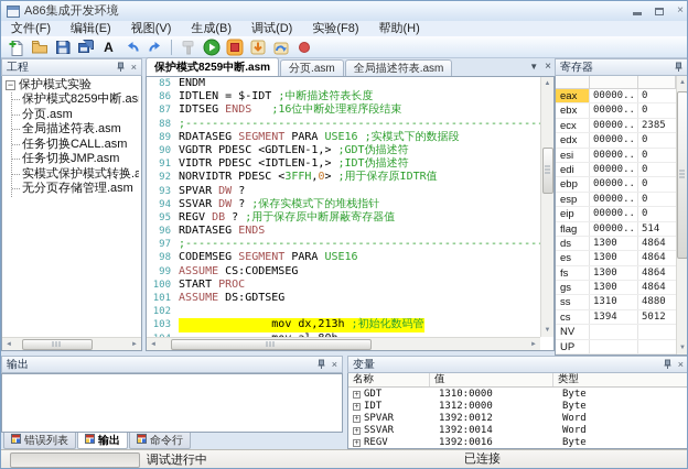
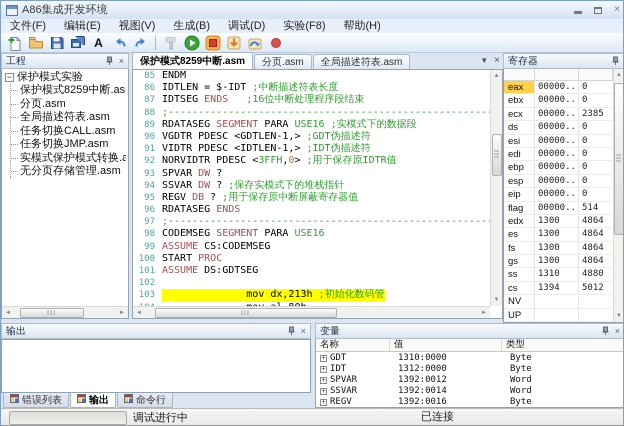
  A86集成开发环境
  ×
  文件(F)
  编辑(E)
  视图(V)
  生成(B)
  调试(D)
  实验(F8)
  帮助(H)
  A
  工程
  ×
  −
  保护模式实验
  保护模式8259中断.as
  分页.asm
  全局描述符表.asm
  任务切换CALL.asm
  任务切换JMP.asm
  实模式保护模式转换.a
  无分页存储管理.asm
  保护模式8259中断.asm
  分页.asm
  全局描述符表.asm
  ▼
  ×
  85
  ENDM
  86
  IDTLEN = $-IDT ;中断描述符表长度
  87
  IDTSEG ENDS ;16位中断处理程序段结束
  88
  ;-----------------------------------------------------
  89
  RDATASEG SEGMENT PARA USE16 ;实模式下的数据段
  90
  VGDTR PDESC <GDTLEN-1,> ;GDT伪描述符
  91
  VIDTR PDESC <IDTLEN-1,> ;IDT伪描述符
  92
  NORVIDTR PDESC <3FFH,0> ;用于保存原IDTR值
  93
  SPVAR DW ?
  94
  SSVAR DW ? ;保存实模式下的堆栈指针
  95
  REGV DB ? ;用于保存原中断屏蔽寄存器值
  96
  RDATASEG ENDS
  97
  ;-----------------------------------------------------
  98
  CODEMSEG SEGMENT PARA USE16
  99
  ASSUME CS:CODEMSEG
  100
  START PROC
  101
  ASSUME DS:GDTSEG
  102
  103
  mov dx,213h ;初始化数码管
  寄存器
  eax
  00000...
  0
  ebx
  00000...
  0
  ecx
  00000...
  2385
- edx
+ ds
  00000...
  0
  esi
  00000...
  0
  edi
  00000...
  0
  ebp
  00000...
  0
  esp
  00000...
  0
  eip
  00000...
  0
  flag
  00000...
  514
- ds
+ edx
  1300
  4864
  es
  1300
  4864
  fs
  1300
  4864
  gs
  1300
  4864
  ss
  1310
  4880
  cs
  1394
  5012
  NV
  UP
  输出
  ×
  错误列表
  输出
  命令行
  变量
  ×
  名称
  值
  类型
  GDT
  1310:0000
  Byte
  IDT
  1312:0000
  Byte
  SPVAR
  1392:0012
  Word
  SSVAR
  1392:0014
  Word
  REGV
  1392:0016
  Byte
  调试进行中
  已连接
